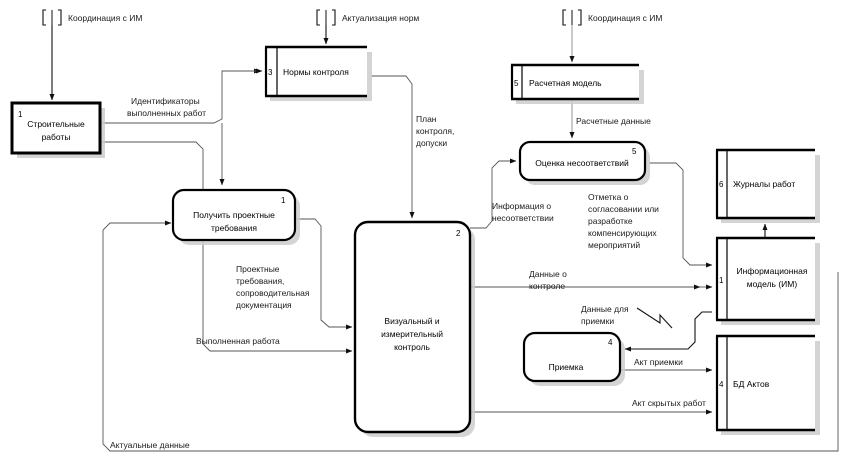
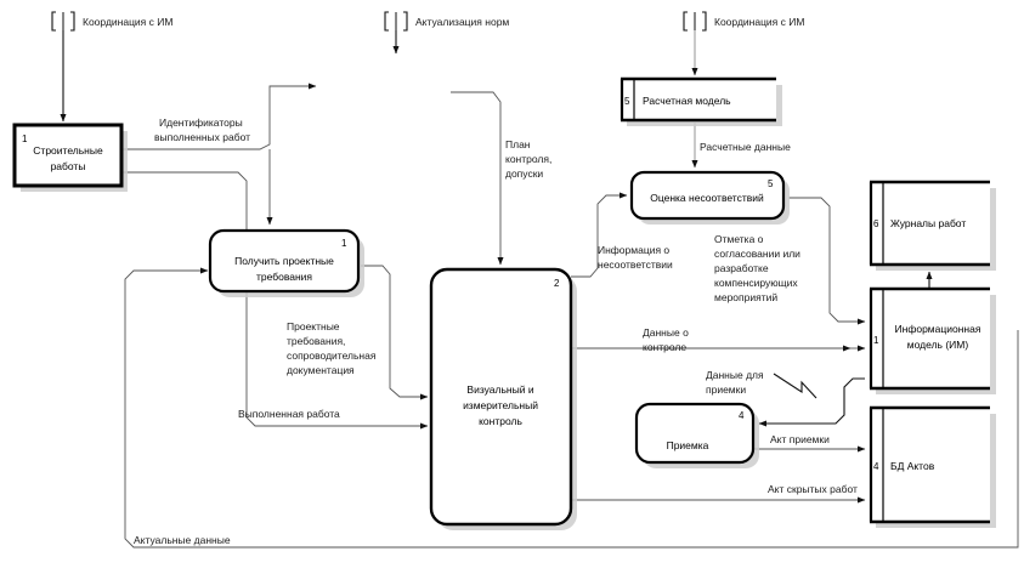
  Координация с ИМ
  Актуализация норм
  Координация с ИМ
  Идентификаторы
  выполненных работ
  План
  контроля,
  допуски
  Проектные
  требования,
  сопроводительная
  документация
  Выполненная работа
  Актуальные данные
  Расчетные данные
  Информация о
  несоответствии
  Отметка о
  согласовании или
  разработке
  компенсирующих
  мероприятий
  Данные о
  контроле
  Данные для
  приемки
  Акт приемки
  Акт скрытых работ
  1
  Строительные
  работы
- 3
- Нормы контроля
  5
  Расчетная модель
  1
  Получить проектные
  требования
  2
  Визуальный и
  измерительный
  контроль
  5
  Оценка несоответствий
  4
  Приемка
  6
  Журналы работ
  1
  Информационная
  модель (ИМ)
  4
  БД Актов
